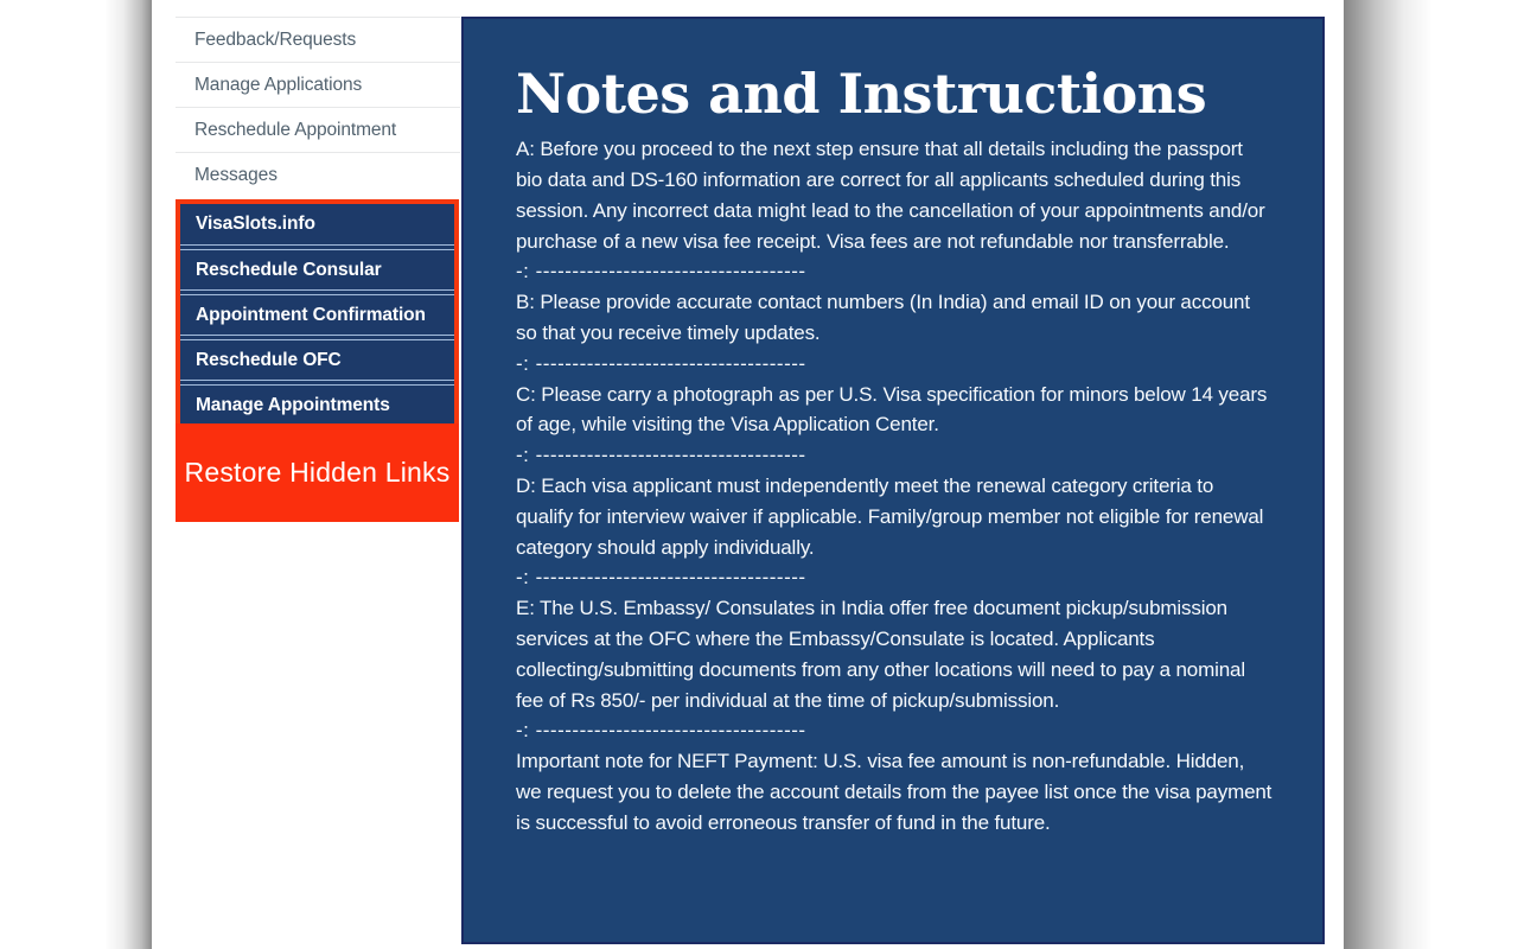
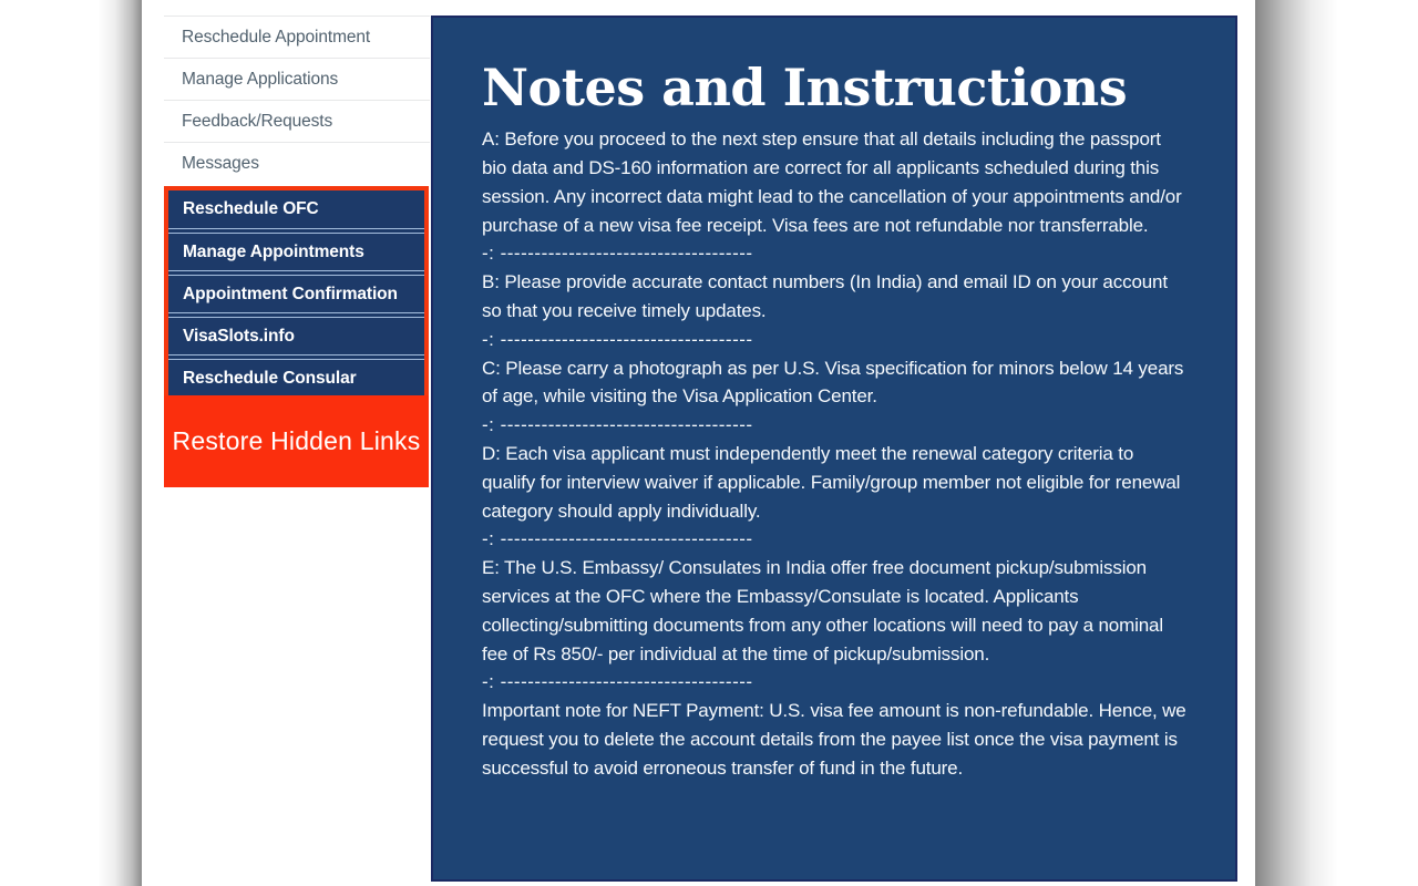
- Feedback/Requests
+ Reschedule Appointment
  Manage Applications
- Reschedule Appointment
+ Feedback/Requests
  Messages
- VisaSlots.info
+ Reschedule OFC
- Reschedule Consular
+ Manage Appointments
  Appointment Confirmation
- Reschedule OFC
+ VisaSlots.info
- Manage Appointments
+ Reschedule Consular
  Restore Hidden Links
  Notes and Instructions
  A: Before you proceed to the next step ensure that all details including the passport bio data and DS-160 information are correct for all applicants scheduled during this session. Any incorrect data might lead to the cancellation of your appointments and/or purchase of a new visa fee receipt. Visa fees are not refundable nor transferrable.
  -: -------------------------------------
  B: Please provide accurate contact numbers (In India) and email ID on your account so that you receive timely updates.
  -: -------------------------------------
  C: Please carry a photograph as per U.S. Visa specification for minors below 14 years of age, while visiting the Visa Application Center.
  -: -------------------------------------
  D: Each visa applicant must independently meet the renewal category criteria to qualify for interview waiver if applicable. Family/group member not eligible for renewal category should apply individually.
  -: -------------------------------------
  E: The U.S. Embassy/ Consulates in India offer free document pickup/submission services at the OFC where the Embassy/Consulate is located. Applicants collecting/submitting documents from any other locations will need to pay a nominal fee of Rs 850/- per individual at the time of pickup/submission.
  -: -------------------------------------
- Important note for NEFT Payment: U.S. visa fee amount is non-refundable. Hidden, we request you to delete the account details from the payee list once the visa payment is successful to avoid erroneous transfer of fund in the future.
+ Important note for NEFT Payment: U.S. visa fee amount is non-refundable. Hence, we request you to delete the account details from the payee list once the visa payment is successful to avoid erroneous transfer of fund in the future.
